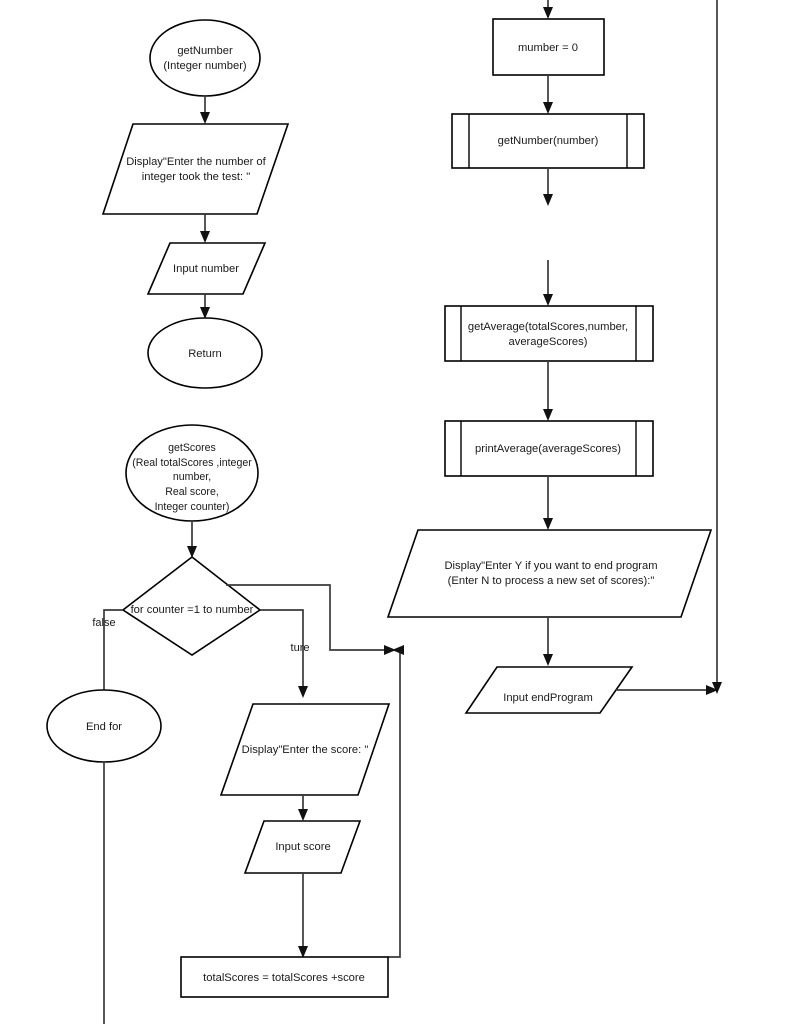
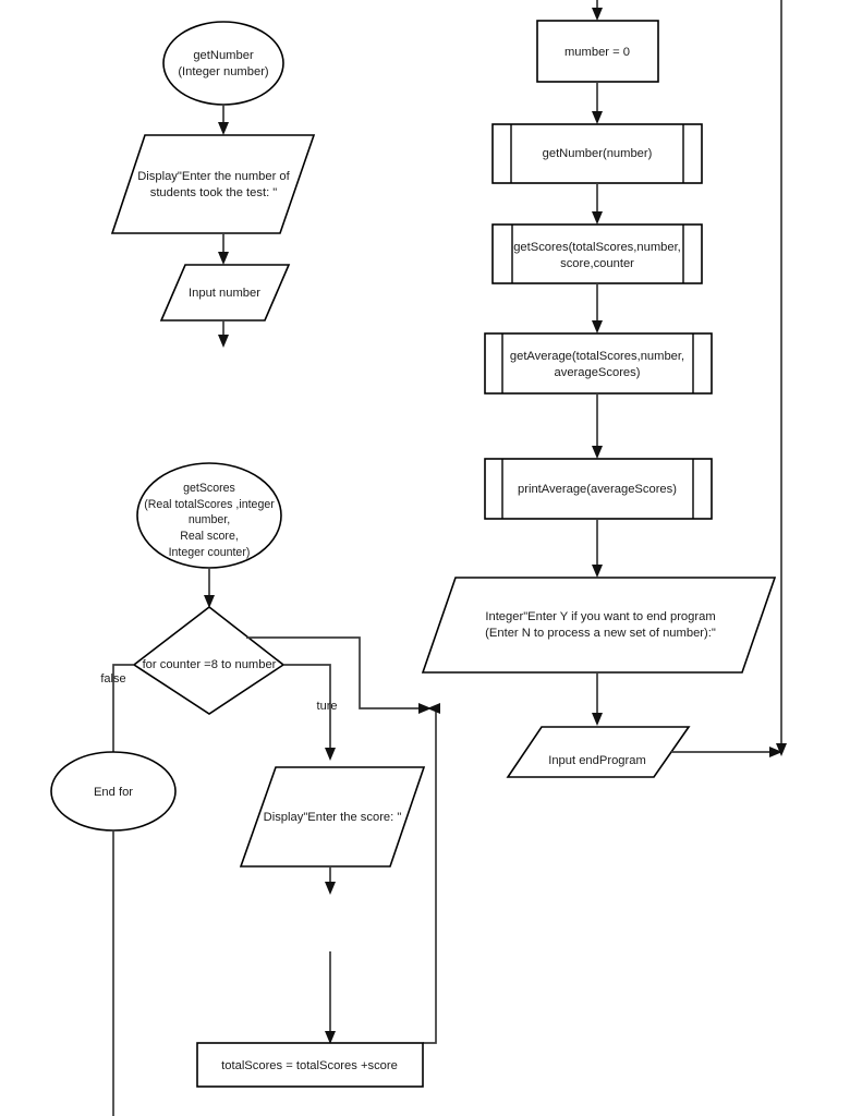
  getNumber
  (Integer number)
  Display"Enter the number of
- integer took the test: "
+ students took the test: "
  Input number
- Return
  getScores
  (Real totalScores ,integer
  number,
  Real score,
  Integer counter)
- for counter =1 to number
+ for counter =8 to number
  false
  ture
  End for
  Display"Enter the score: "
- Input score
  totalScores = totalScores +score
  mumber = 0
  getNumber(number)
+ getScores(totalScores,number,
+ score,counter
  getAverage(totalScores,number,
  averageScores)
  printAverage(averageScores)
- Display"Enter Y if you want to end program
+ Integer"Enter Y if you want to end program
- (Enter N to process a new set of scores):"
+ (Enter N to process a new set of number):"
  Input endProgram
